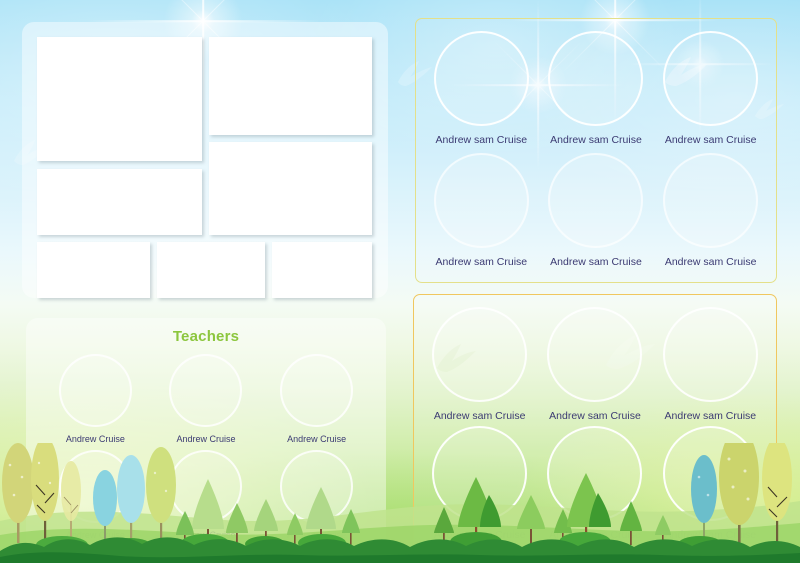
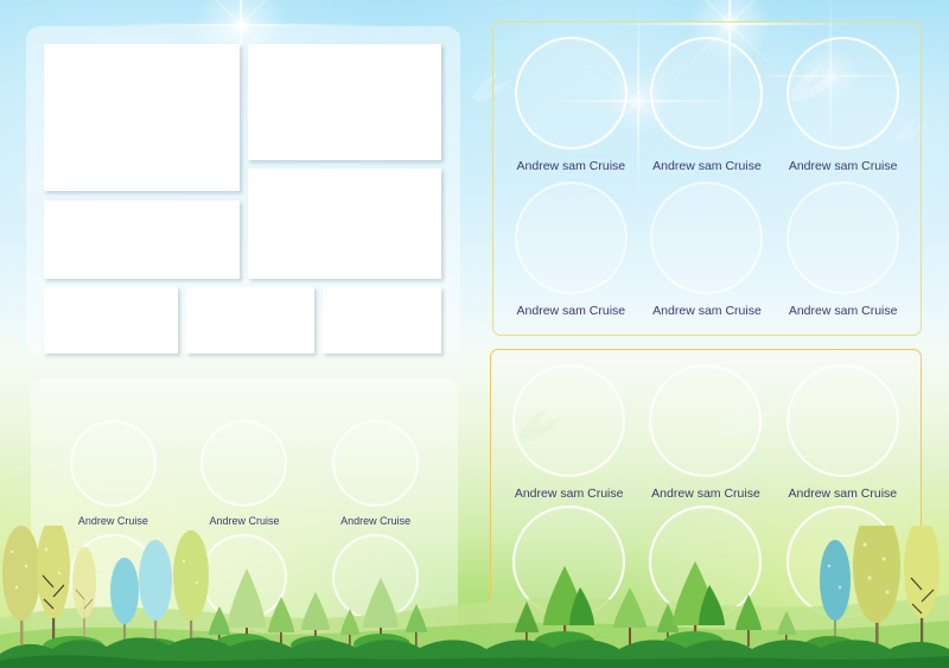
  Andrew sam Cruise
  Andrew sam Cruise
  Andrew sam Cruise
  Andrew sam Cruise
  Andrew sam Cruise
  Andrew sam Cruise
  Andrew sam Cruise
  Andrew sam Cruise
  Andrew sam Cruise
- Teachers
  Andrew Cruise
  Andrew Cruise
  Andrew Cruise
